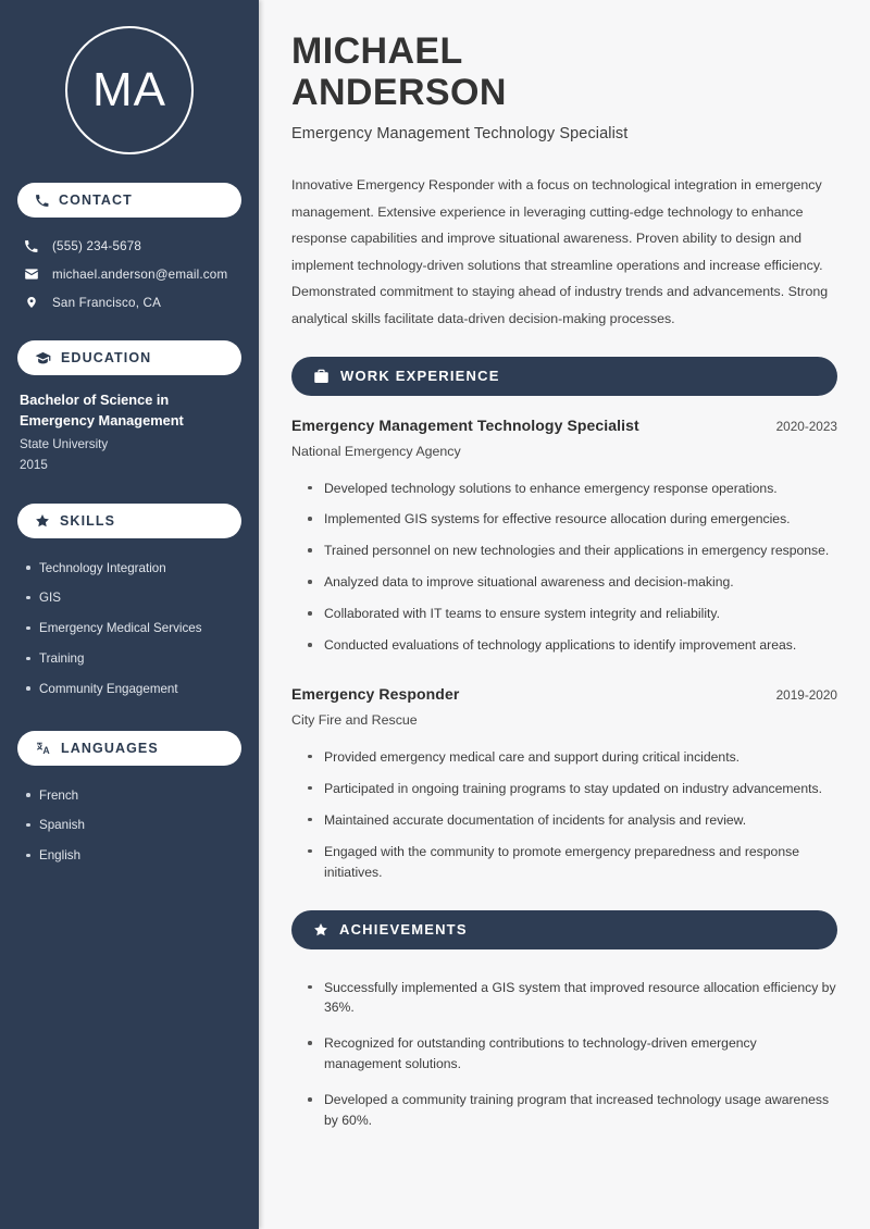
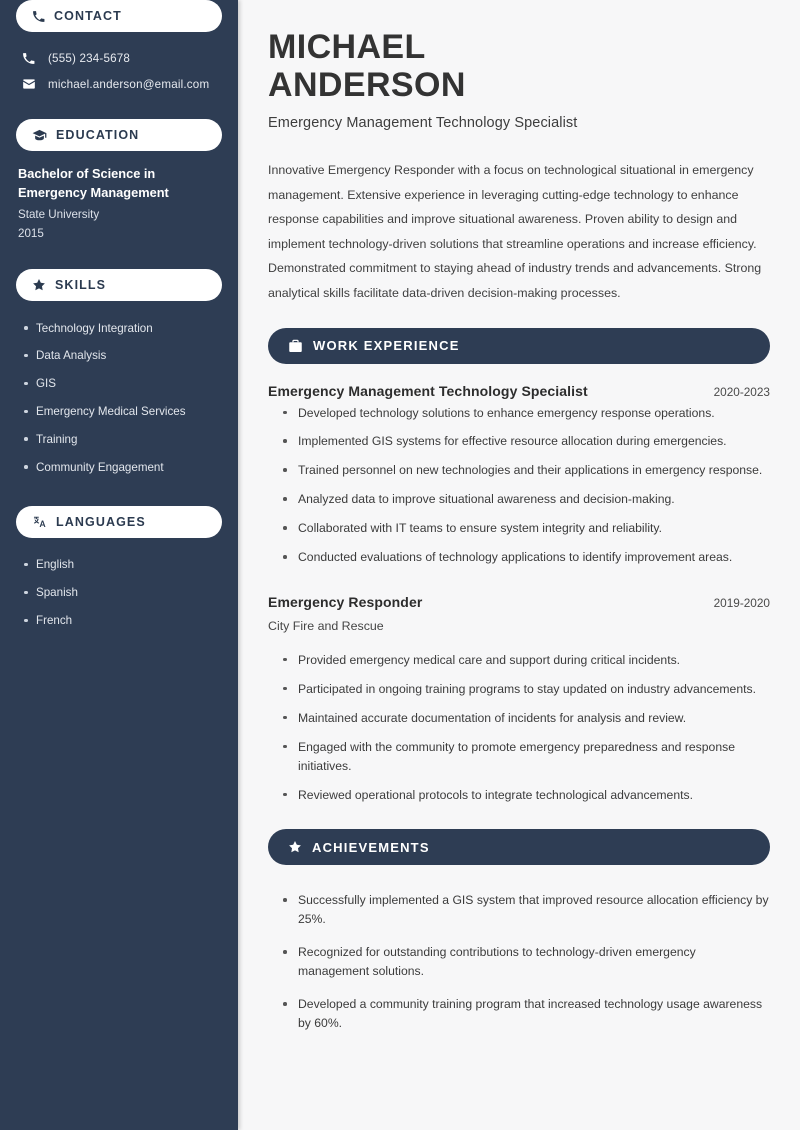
- MA
  CONTACT
  (555) 234-5678
  michael.anderson@email.com
- San Francisco, CA
  EDUCATION
  Bachelor of Science in Emergency Management
  State University
  2015
  SKILLS
  Technology Integration
+ Data Analysis
  GIS
  Emergency Medical Services
  Training
  Community Engagement
  LANGUAGES
- French
+ English
  Spanish
- English
+ French
  MICHAEL
  ANDERSON
  Emergency Management Technology Specialist
- Innovative Emergency Responder with a focus on technological integration in emergency management. Extensive experience in leveraging cutting-edge technology to enhance response capabilities and improve situational awareness. Proven ability to design and implement technology-driven solutions that streamline operations and increase efficiency. Demonstrated commitment to staying ahead of industry trends and advancements. Strong analytical skills facilitate data-driven decision-making processes.
+ Innovative Emergency Responder with a focus on technological situational in emergency management. Extensive experience in leveraging cutting-edge technology to enhance response capabilities and improve situational awareness. Proven ability to design and implement technology-driven solutions that streamline operations and increase efficiency. Demonstrated commitment to staying ahead of industry trends and advancements. Strong analytical skills facilitate data-driven decision-making processes.
  WORK EXPERIENCE
  Emergency Management Technology Specialist
  2020-2023
- National Emergency Agency
  Developed technology solutions to enhance emergency response operations.
  Implemented GIS systems for effective resource allocation during emergencies.
  Trained personnel on new technologies and their applications in emergency response.
  Analyzed data to improve situational awareness and decision-making.
  Collaborated with IT teams to ensure system integrity and reliability.
  Conducted evaluations of technology applications to identify improvement areas.
  Emergency Responder
  2019-2020
  City Fire and Rescue
  Provided emergency medical care and support during critical incidents.
  Participated in ongoing training programs to stay updated on industry advancements.
  Maintained accurate documentation of incidents for analysis and review.
  Engaged with the community to promote emergency preparedness and response initiatives.
+ Reviewed operational protocols to integrate technological advancements.
  ACHIEVEMENTS
- Successfully implemented a GIS system that improved resource allocation efficiency by 36%.
+ Successfully implemented a GIS system that improved resource allocation efficiency by 25%.
  Recognized for outstanding contributions to technology-driven emergency management solutions.
  Developed a community training program that increased technology usage awareness by 60%.
